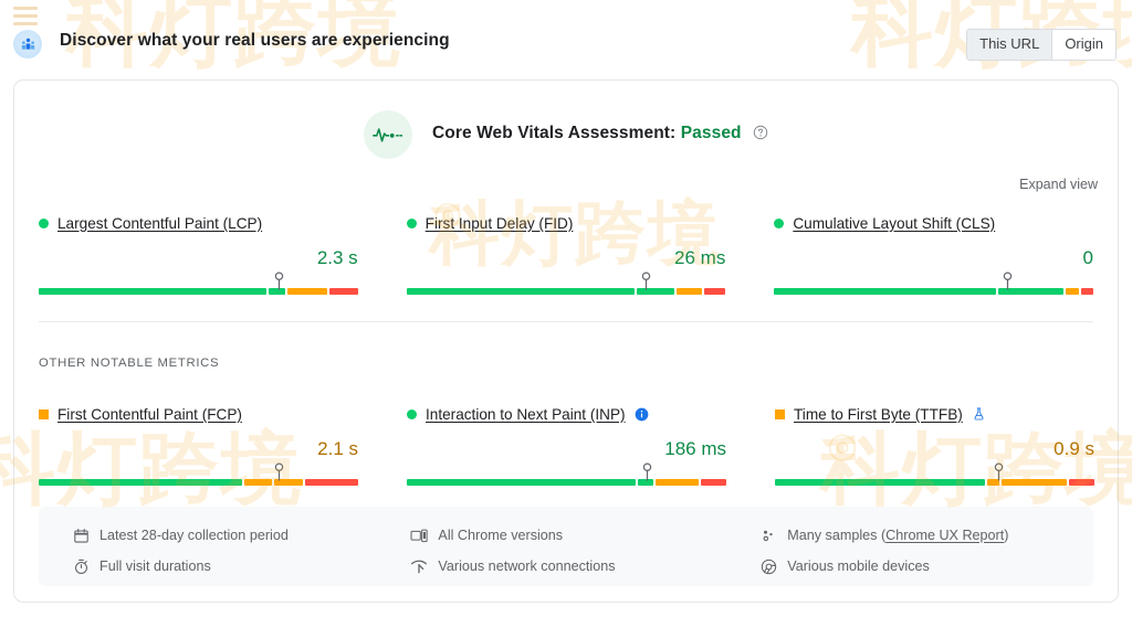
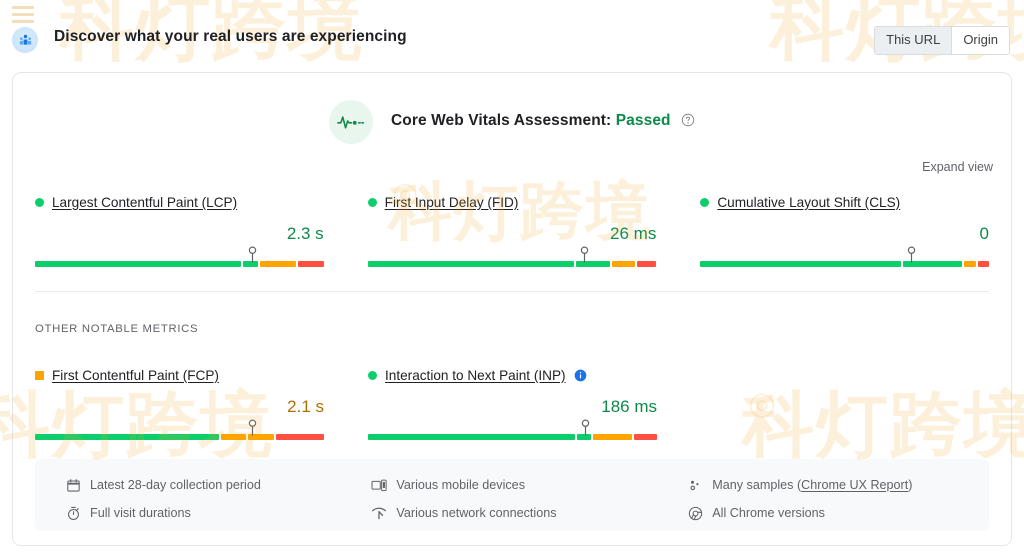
  Discover what your real users are experiencing
  This URL
  Origin
  Core Web Vitals Assessment: Passed
  Expand view
  Largest Contentful Paint (LCP)
  2.3 s
  First Input Delay (FID)
  26 ms
  Cumulative Layout Shift (CLS)
  0
  OTHER NOTABLE METRICS
  First Contentful Paint (FCP)
  2.1 s
  Interaction to Next Paint (INP)
  186 ms
- Time to First Byte (TTFB)
- 0.9 s
  Latest 28-day collection period
  Full visit durations
- All Chrome versions
+ Various mobile devices
  Various network connections
  Many samples (Chrome UX Report)
- Various mobile devices
+ All Chrome versions
  科灯跨境
  科灯跨境
  科灯跨境
  科灯跨境
  ◎
  ◎
